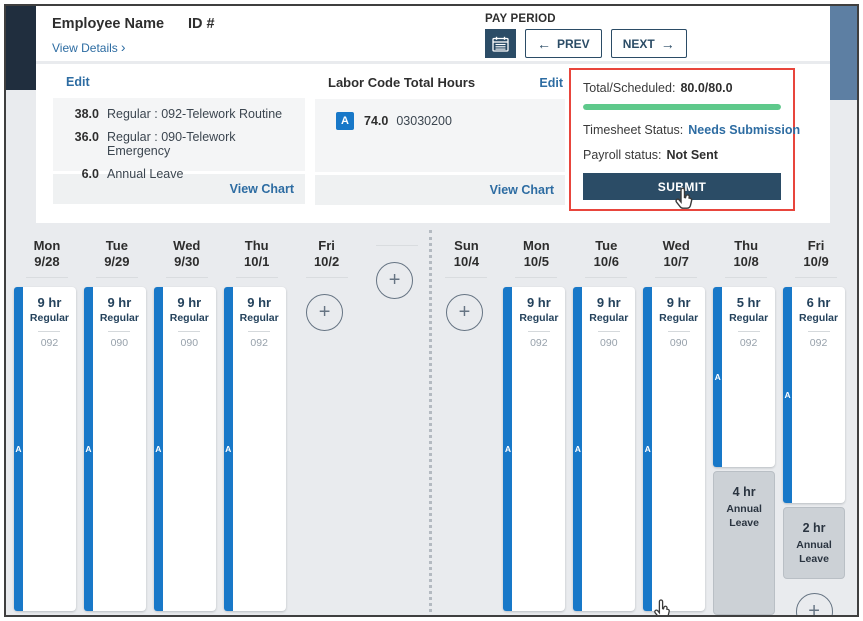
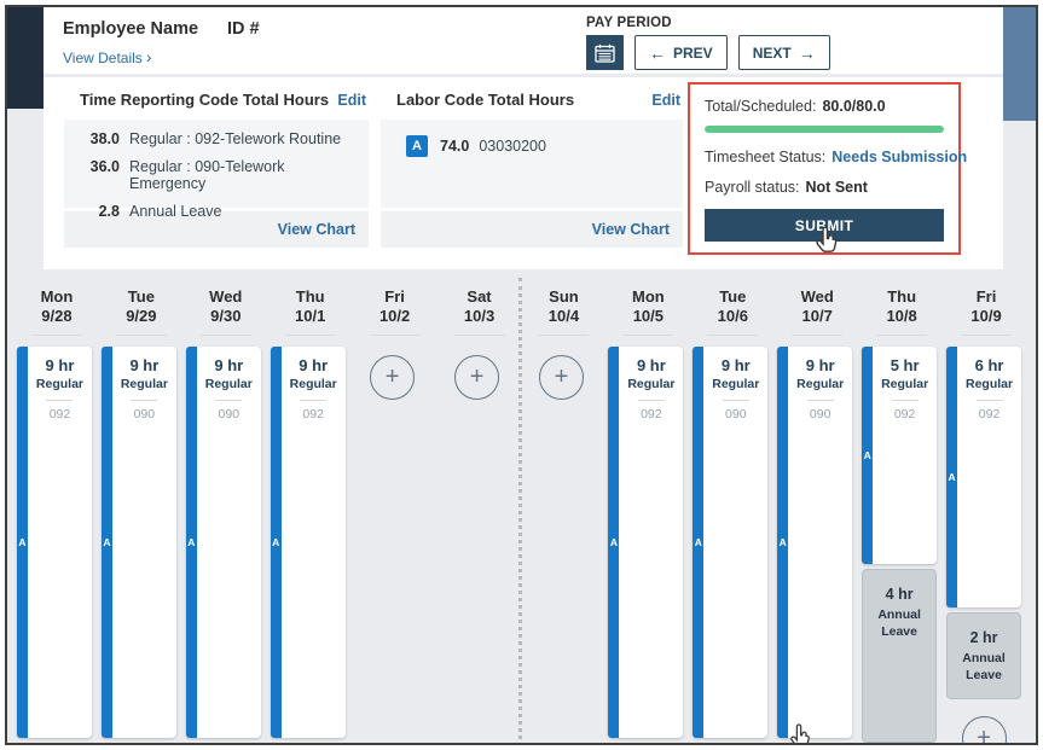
  Employee Name
  ID #
  View Details ›
  PAY PERIOD
  ←
  PREV
  NEXT
  →
+ Time Reporting Code Total Hours
  Edit
  38.0
  Regular : 092-Telework Routine
  36.0
  Regular : 090-Telework Emergency
- 6.0
+ 2.8
  Annual Leave
  View Chart
  Labor Code Total Hours
  Edit
  A
  74.0
  03030200
  View Chart
  Total/Scheduled: 80.0/80.0
  Timesheet Status: Needs Submission
  Payroll status: Not Sent
  SUBMIT
  Mon
  9/28
  A
  9 hr
  Regular
  092
  Tue
  9/29
  A
  9 hr
  Regular
  090
  Wed
  9/30
  A
  9 hr
  Regular
  090
  Thu
  10/1
  A
  9 hr
  Regular
  092
  Fri
  10/2
  +
+ Sat
+ 10/3
  +
  Sun
  10/4
  +
  Mon
  10/5
  A
  9 hr
  Regular
  092
  Tue
  10/6
  A
  9 hr
  Regular
  090
  Wed
  10/7
  A
  9 hr
  Regular
  090
  Thu
  10/8
  A
  5 hr
  Regular
  092
  4 hr
  Annual Leave
  Fri
  10/9
  A
  6 hr
  Regular
  092
  2 hr
  Annual Leave
  +
